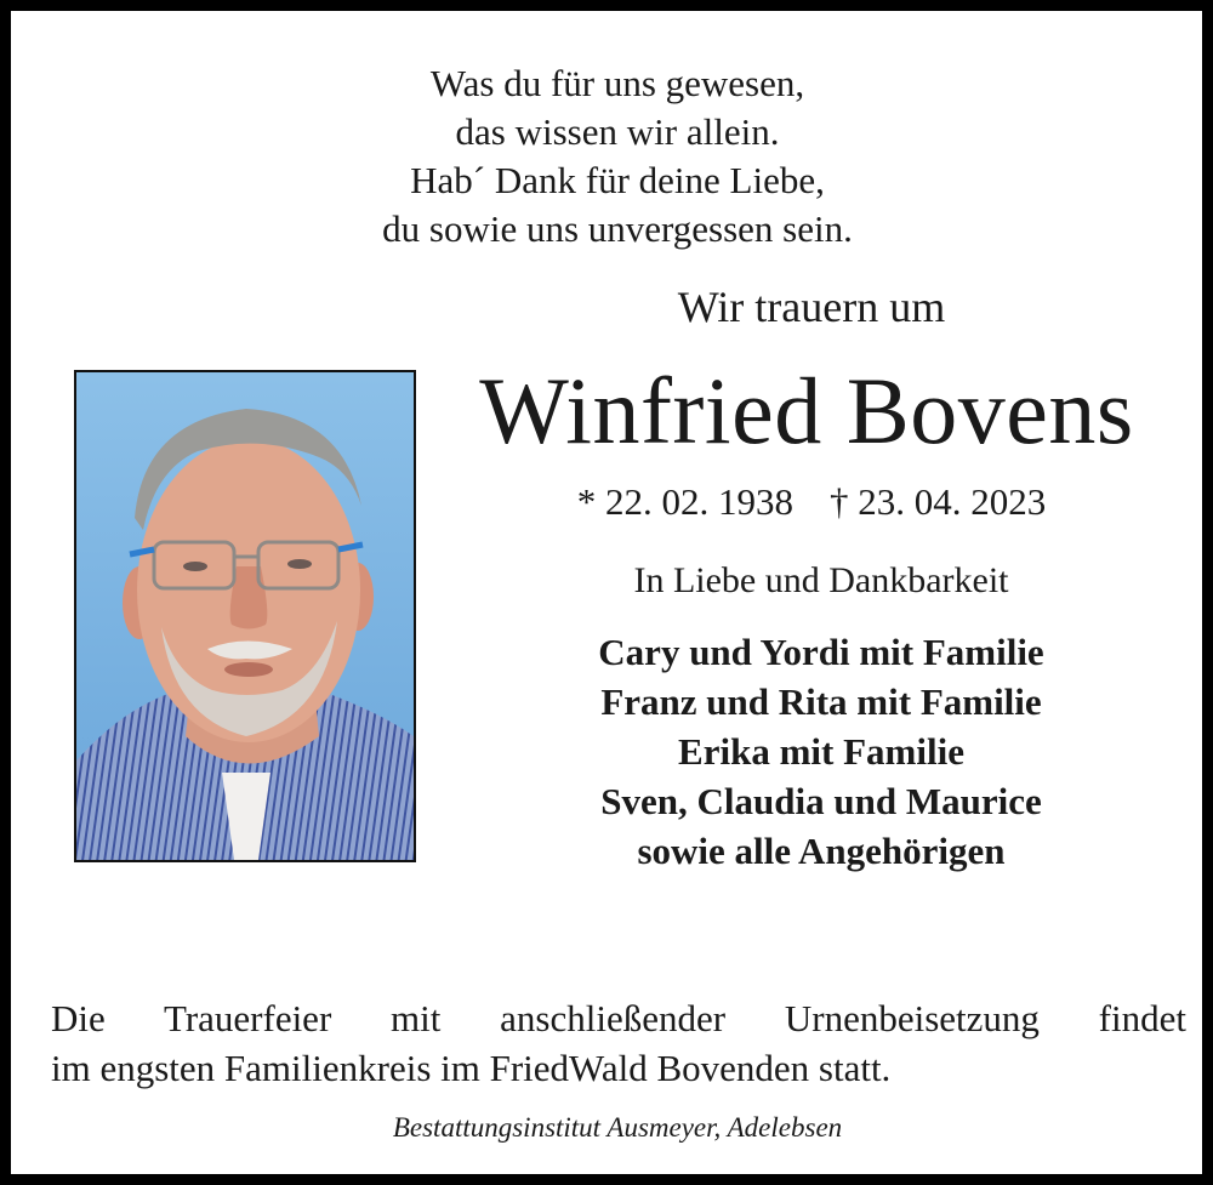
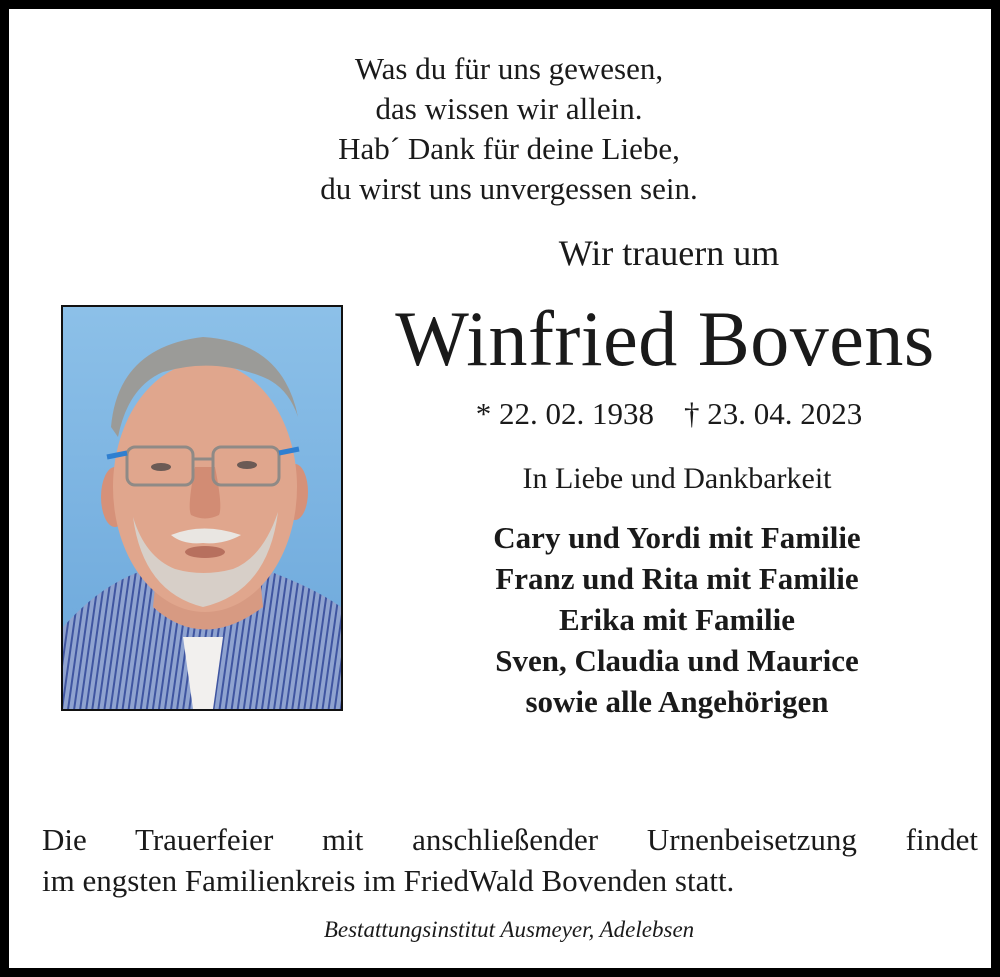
  Was du für uns gewesen,
  das wissen wir allein.
  Hab´ Dank für deine Liebe,
- du sowie uns unvergessen sein.
+ du wirst uns unvergessen sein.
  Wir trauern um
  Winfried Bovens
  * 22. 02. 1938 † 23. 04. 2023
  In Liebe und Dankbarkeit
  Cary und Yordi mit Familie
  Franz und Rita mit Familie
  Erika mit Familie
  Sven, Claudia und Maurice
  sowie alle Angehörigen
  Die Trauerfeier mit anschließender Urnenbeisetzung findet
  im engsten Familienkreis im FriedWald Bovenden statt.
  Bestattungsinstitut Ausmeyer, Adelebsen
